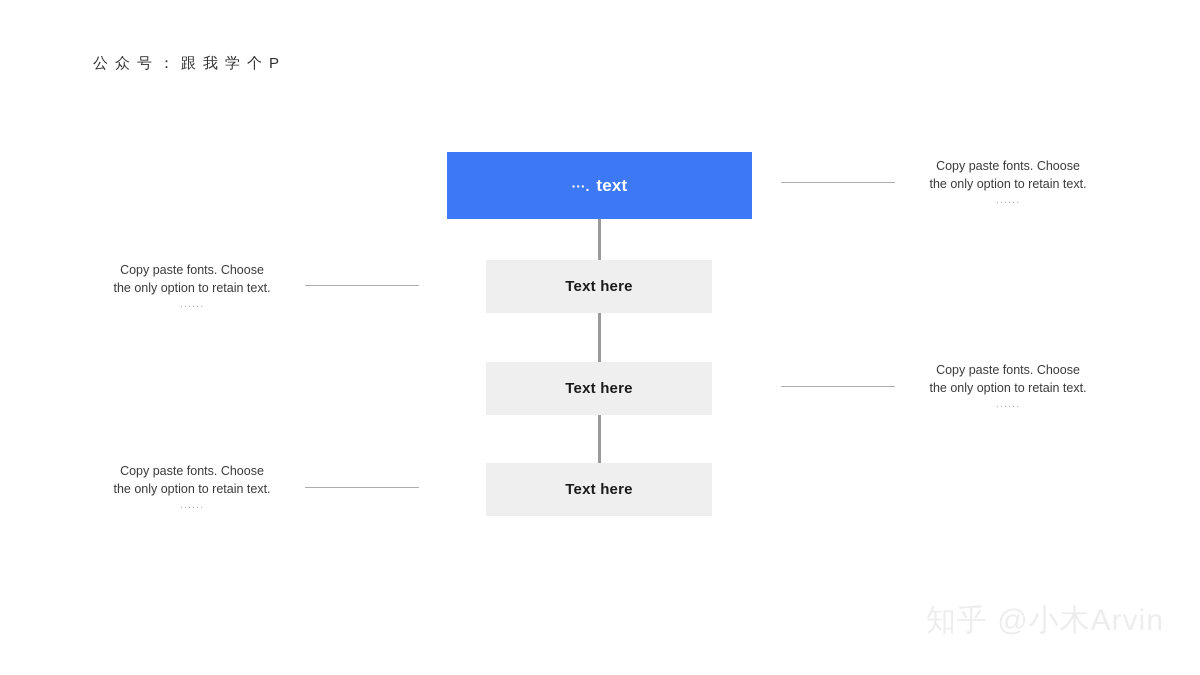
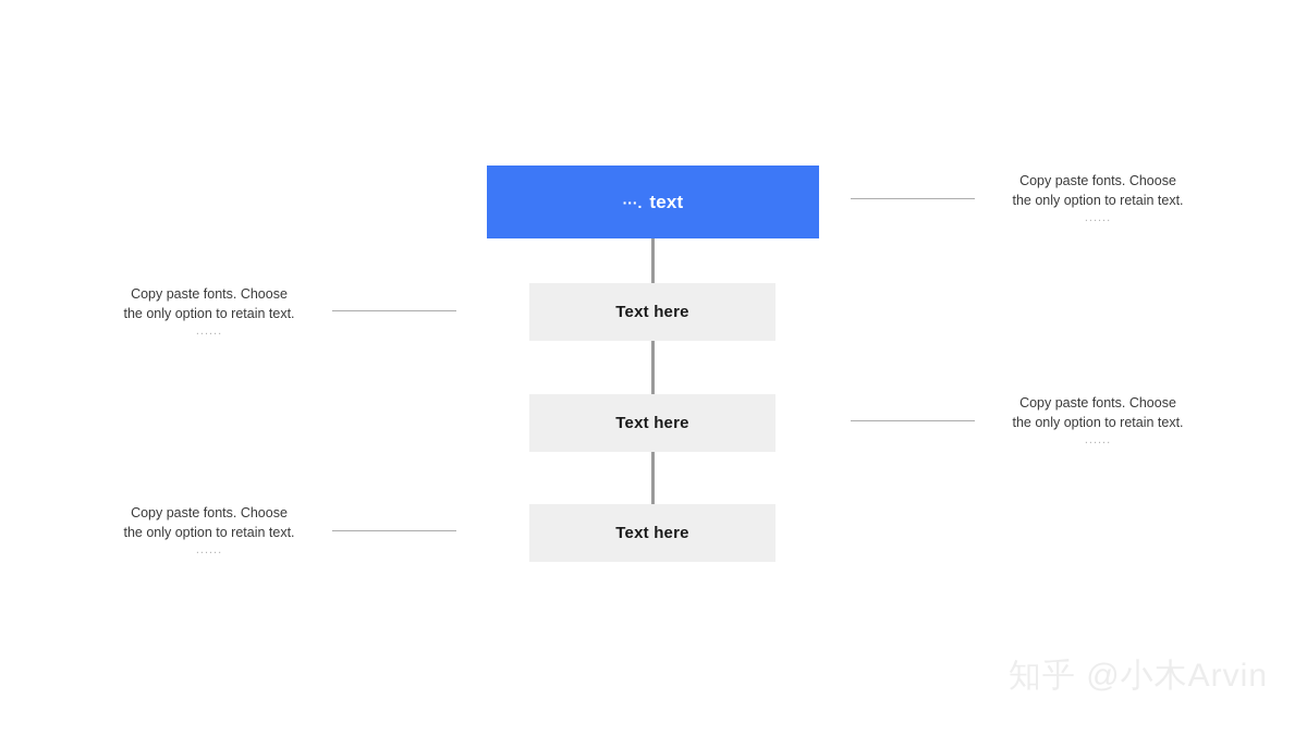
- 公众号：跟我学个P
  ···. text
  Text here
  Text here
  Text here
  Copy paste fonts. Choose
  the only option to retain text.
  ......
  Copy paste fonts. Choose
  the only option to retain text.
  ......
  Copy paste fonts. Choose
  the only option to retain text.
  ......
  Copy paste fonts. Choose
  the only option to retain text.
  ......
